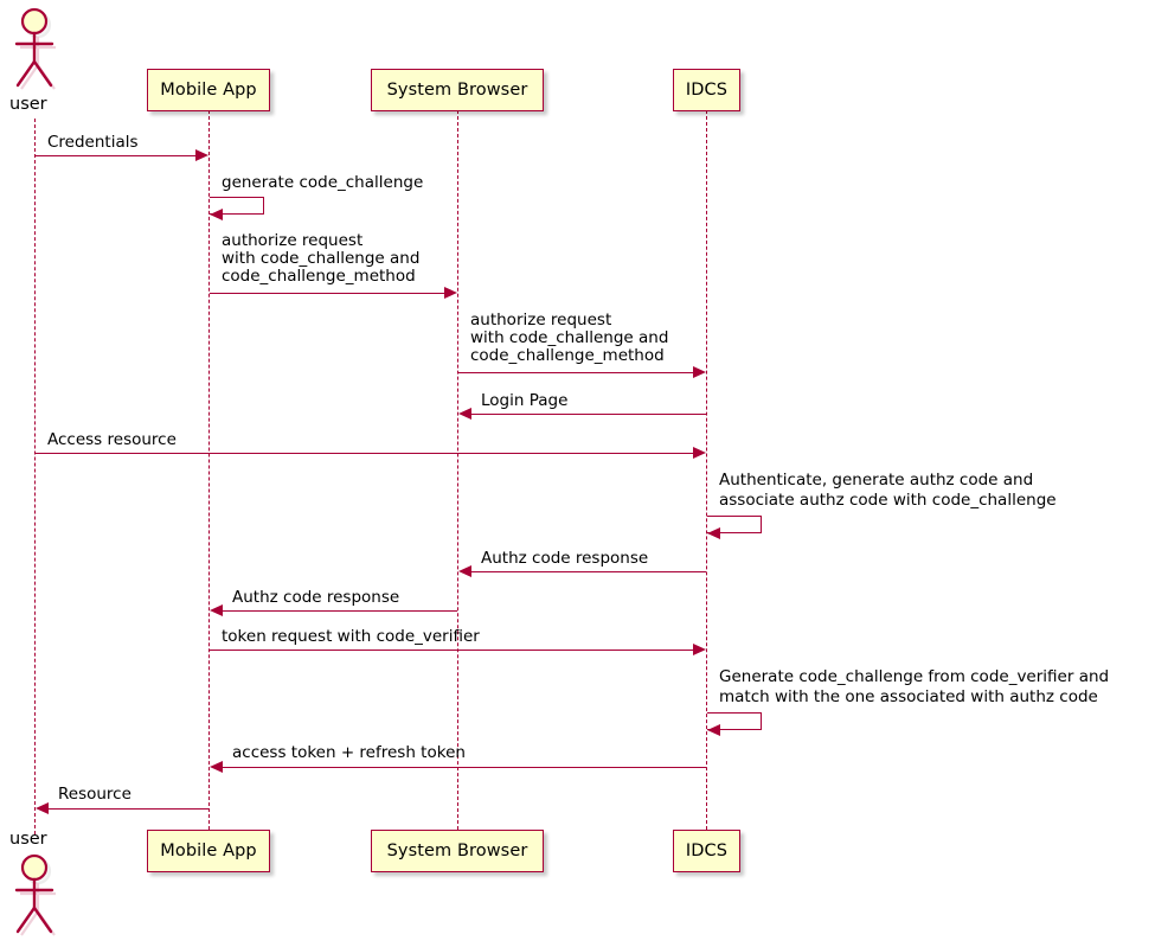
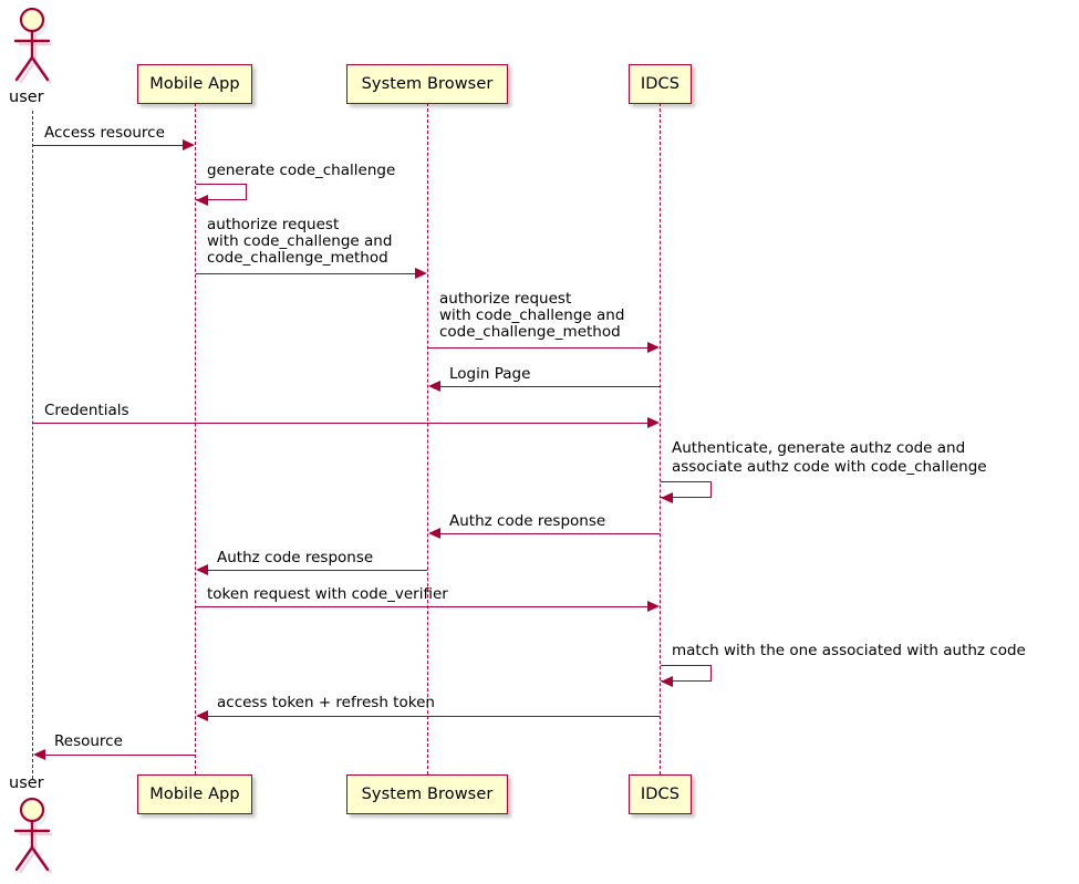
  user
  Mobile App
  System Browser
  IDCS
- Credentials
+ Access resource
  generate code_challenge
  authorize request
  with code_challenge and
  code_challenge_method
  authorize request
  with code_challenge and
  code_challenge_method
  Login Page
- Access resource
+ Credentials
  Authenticate, generate authz code and
  associate authz code with code_challenge
  Authz code response
  Authz code response
  token request with code_verifier
- Generate code_challenge from code_verifier and
  match with the one associated with authz code
  access token + refresh token
  Resource
  user
  Mobile App
  System Browser
  IDCS
